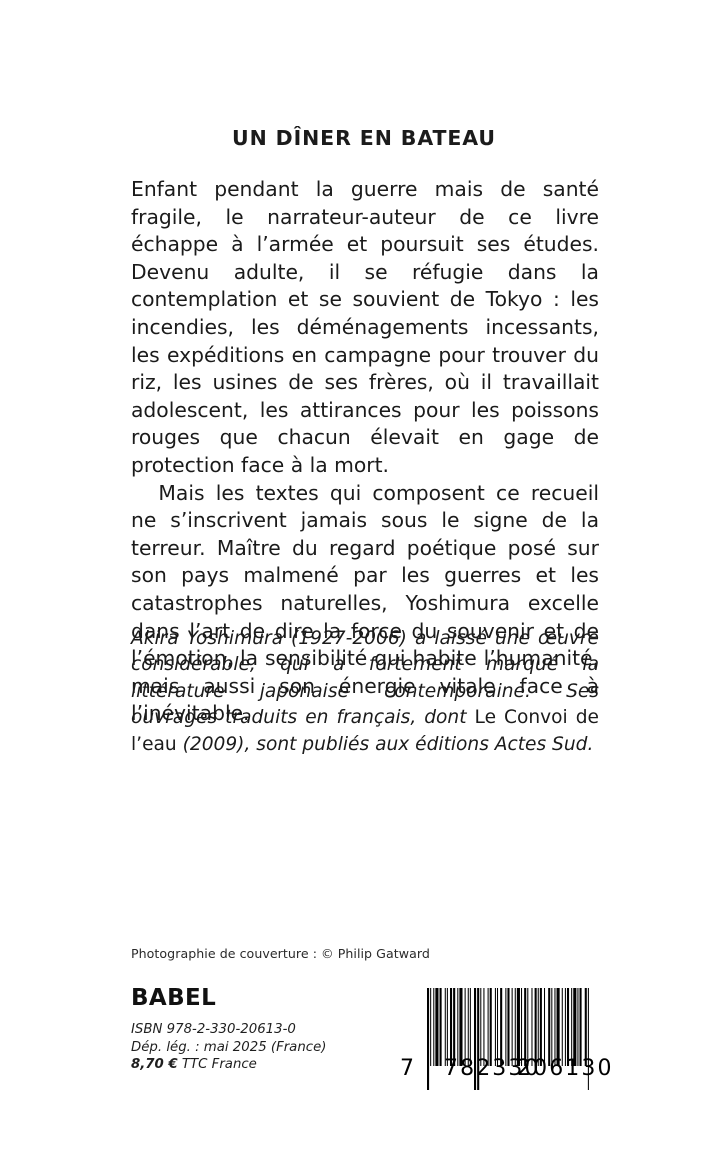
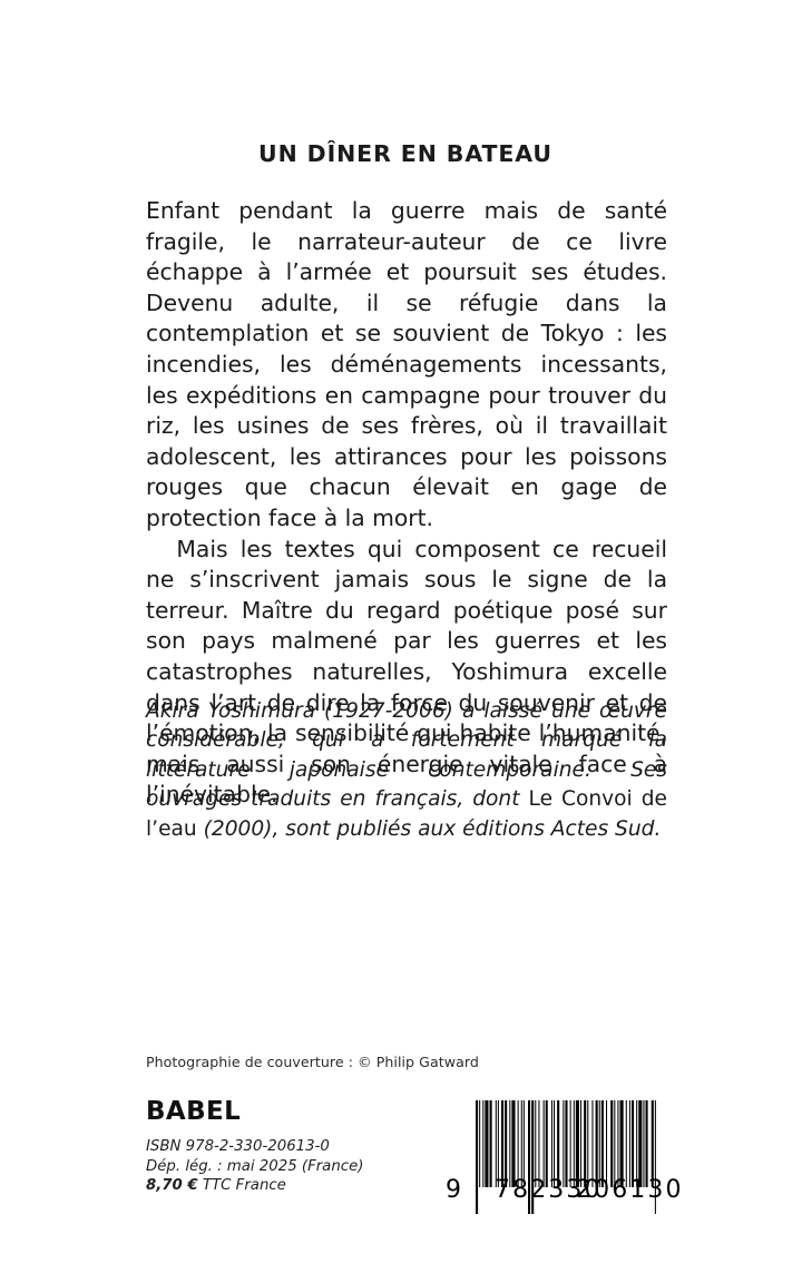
  UN DÎNER EN BATEAU
  Enfant pendant la guerre mais de santé fragile, le narrateur-auteur de ce livre échappe à l’armée et poursuit ses études. Devenu adulte, il se réfugie dans la contemplation et se souvient de Tokyo : les incendies, les déménagements incessants, les expéditions en campagne pour trouver du riz, les usines de ses frères, où il travaillait adolescent, les attirances pour les poissons rouges que chacun élevait en gage de protection face à la mort.
  Mais les textes qui composent ce recueil ne s’inscrivent jamais sous le signe de la terreur. Maître du regard poétique posé sur son pays malmené par les guerres et les catastrophes naturelles, Yoshimura excelle dans l’art de dire la force du souvenir et de l’émotion, la sensibilité qui habite l’humanité, mais aussi son énergie vitale face à l’inévitable.
- Akira Yoshimura (1927-2006) a laissé une œuvre considérable, qui a fortement marqué la littérature japonaise contemporaine. Ses ouvrages traduits en français, dont Le Convoi de l’eau (2009), sont publiés aux éditions Actes Sud.
+ Akira Yoshimura (1927-2006) a laissé une œuvre considérable, qui a fortement marqué la littérature japonaise contemporaine. Ses ouvrages traduits en français, dont Le Convoi de l’eau (2000), sont publiés aux éditions Actes Sud.
  Photographie de couverture : © Philip Gatward
  BABEL
  ISBN 978-2-330-20613-0
  Dép. lég. : mai 2025 (France)
  8,70 € TTC France
- 7
+ 9
  782330
  206130
